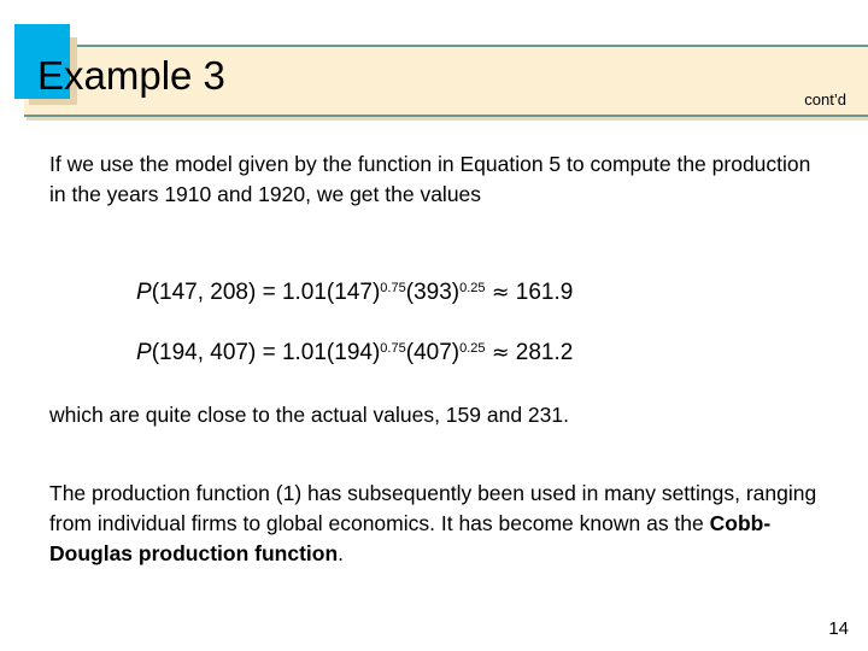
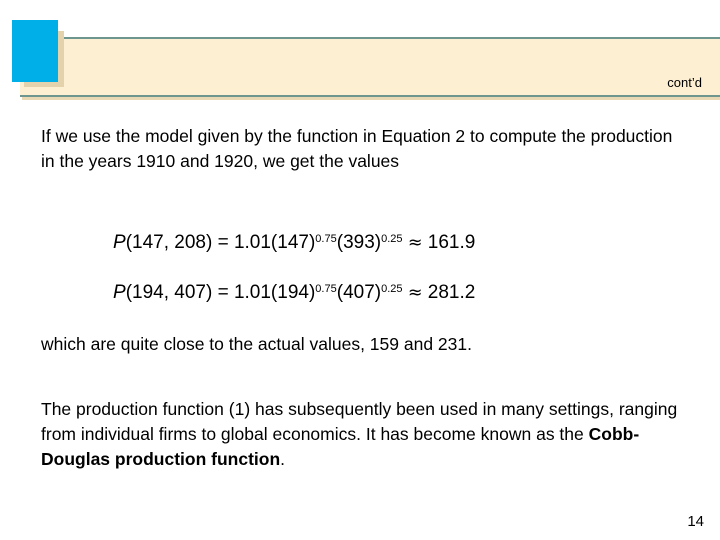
- Example 3
  cont’d
- If we use the model given by the function in Equation 5 to compute the production in the years 1910 and 1920, we get the values
+ If we use the model given by the function in Equation 2 to compute the production in the years 1910 and 1920, we get the values
  P(147, 208) = 1.01(147)0.75(393)0.25 ≈ 161.9
  P(194, 407) = 1.01(194)0.75(407)0.25 ≈ 281.2
  which are quite close to the actual values, 159 and 231.
  The production function (1) has subsequently been used in many settings, ranging from individual firms to global economics. It has become known as the Cobb-Douglas production function.
  14
